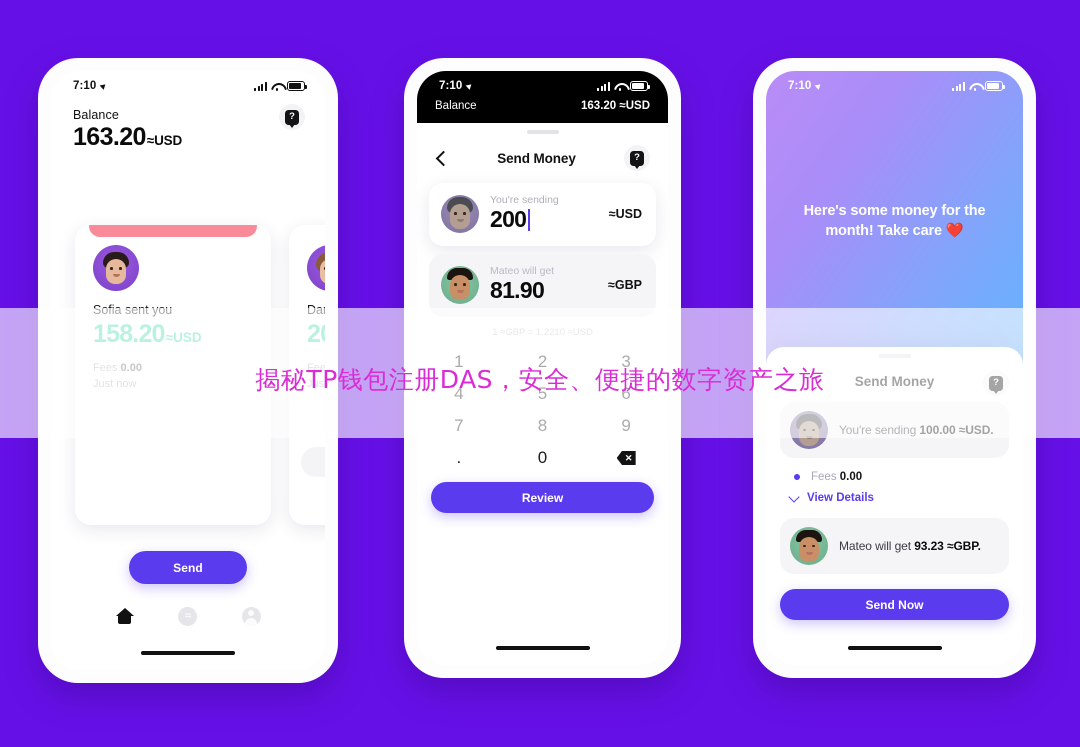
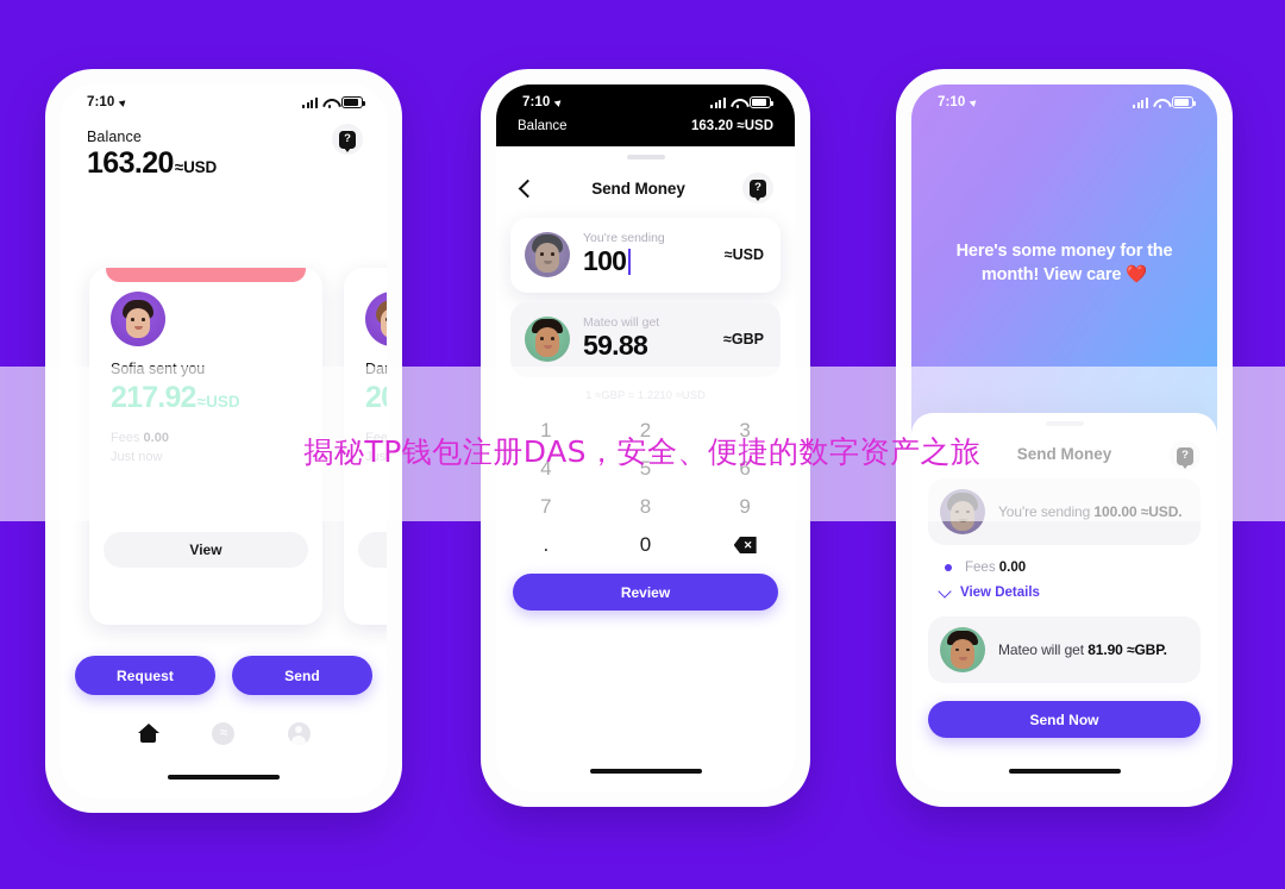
  7:10
  Balance
  163.20
  ≈USD
  ?
  Sofia sent you
- 158.20
+ 217.92
  ≈USD
  Fees 0.00
  Just now
+ View
+ Request
  Send
  7:10
  Balance
  163.20 ≈USD
  Send Money
  ?
  You're sending
- 200
+ 100
  ≈USD
  Mateo will get
- 81.90
+ 59.88
  ≈GBP
  1
  2
  3
  4
  5
  6
  7
  8
  9
  .
  0
  ✕
  Review
- Here's some money for the month! Take care ❤️
+ Here's some money for the month! View care ❤️
  7:10
  Send Money
  ?
  You're sending 100.00 ≈USD.
  Fees 0.00
  View Details
- Mateo will get 93.23 ≈GBP.
+ Mateo will get 81.90 ≈GBP.
  Send Now
  揭秘TP钱包注册DAS，安全、便捷的数字资产之旅
